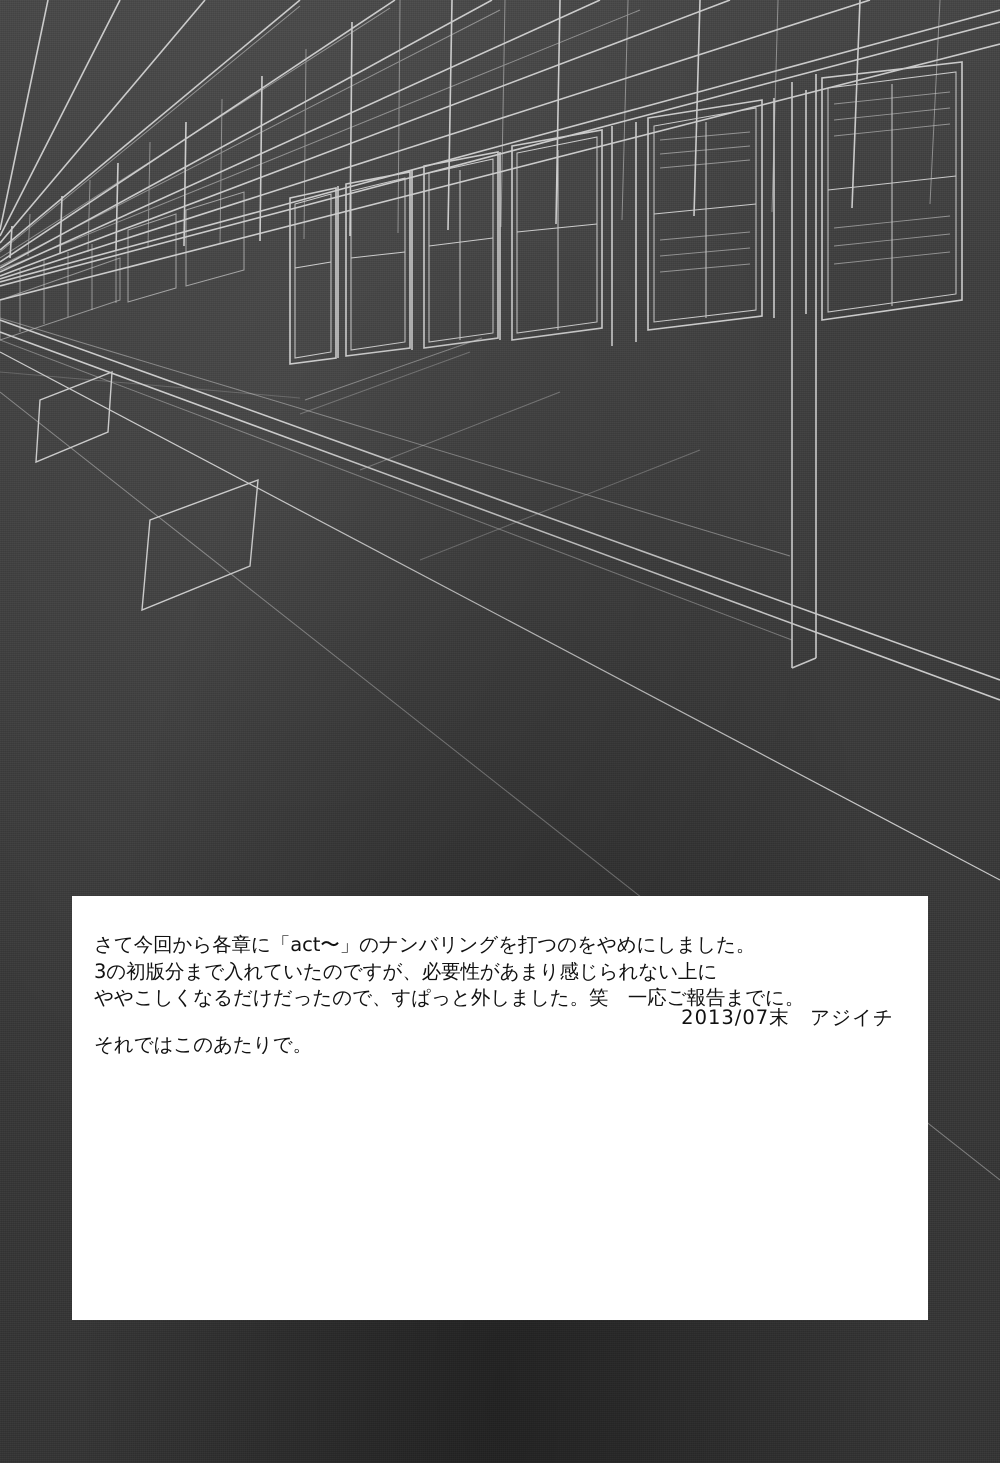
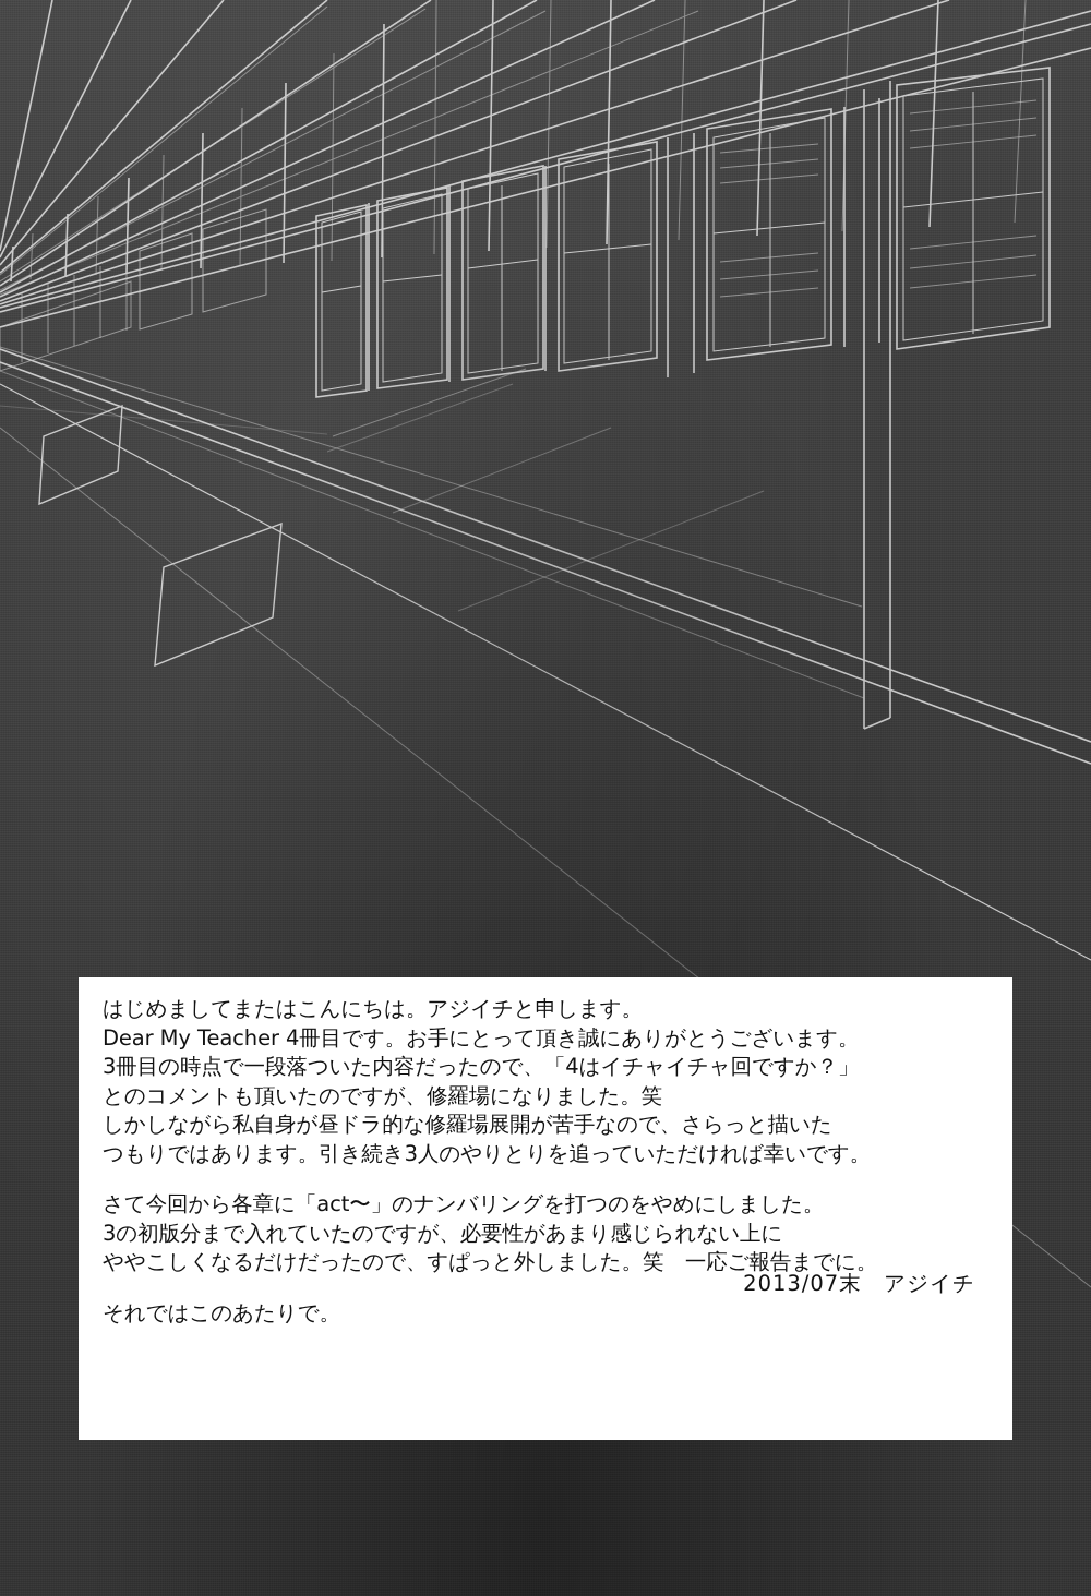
+ はじめましてまたはこんにちは。アジイチと申します。
+ Dear My Teacher 4冊目です。お手にとって頂き誠にありがとうございます。
+ 3冊目の時点で一段落ついた内容だったので、「4はイチャイチャ回ですか？」
+ とのコメントも頂いたのですが、修羅場になりました。笑
+ しかしながら私自身が昼ドラ的な修羅場展開が苦手なので、さらっと描いた
+ つもりではあります。引き続き3人のやりとりを追っていただければ幸いです。
  さて今回から各章に「act〜」のナンバリングを打つのをやめにしました。
  3の初版分まで入れていたのですが、必要性があまり感じられない上に
  ややこしくなるだけだったので、すぱっと外しました。笑 一応ご報告までに。
  2013/07末 アジイチ
  それではこのあたりで。
